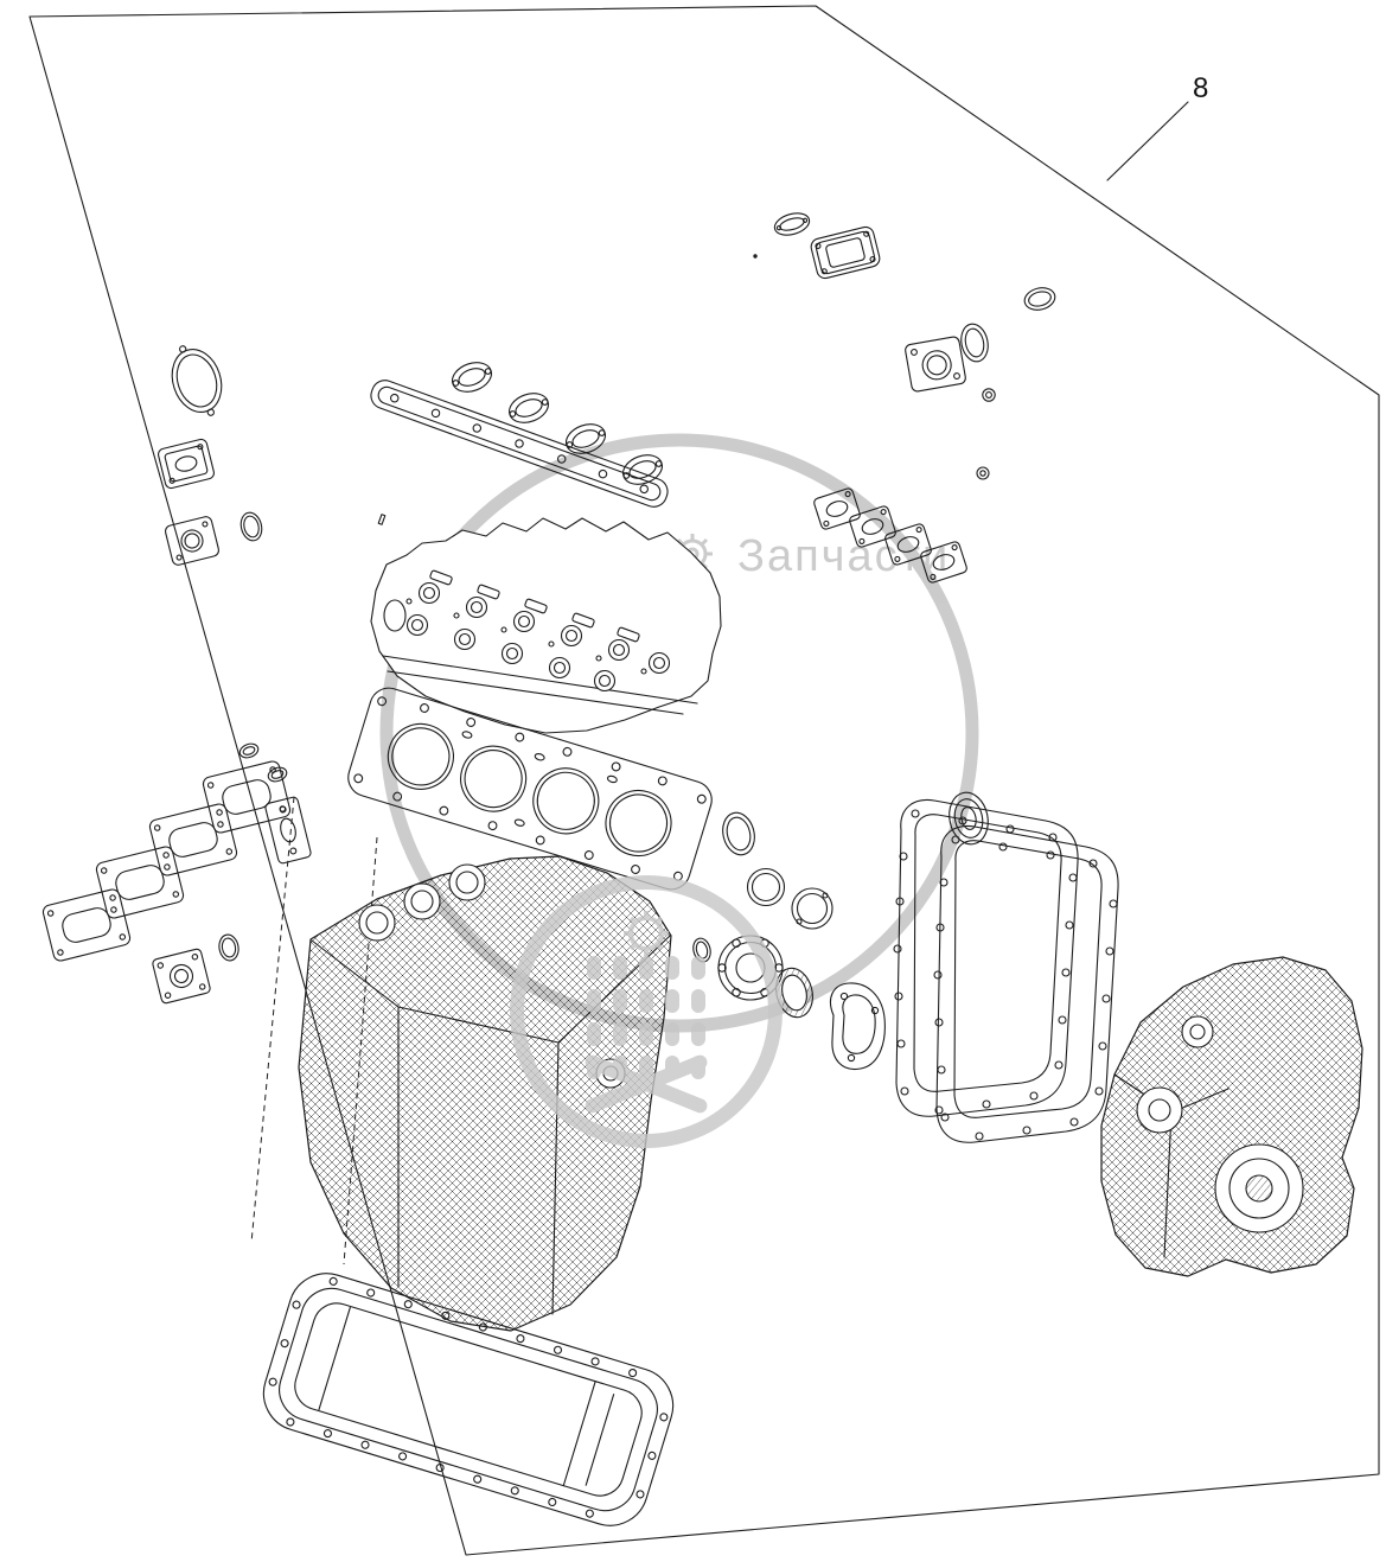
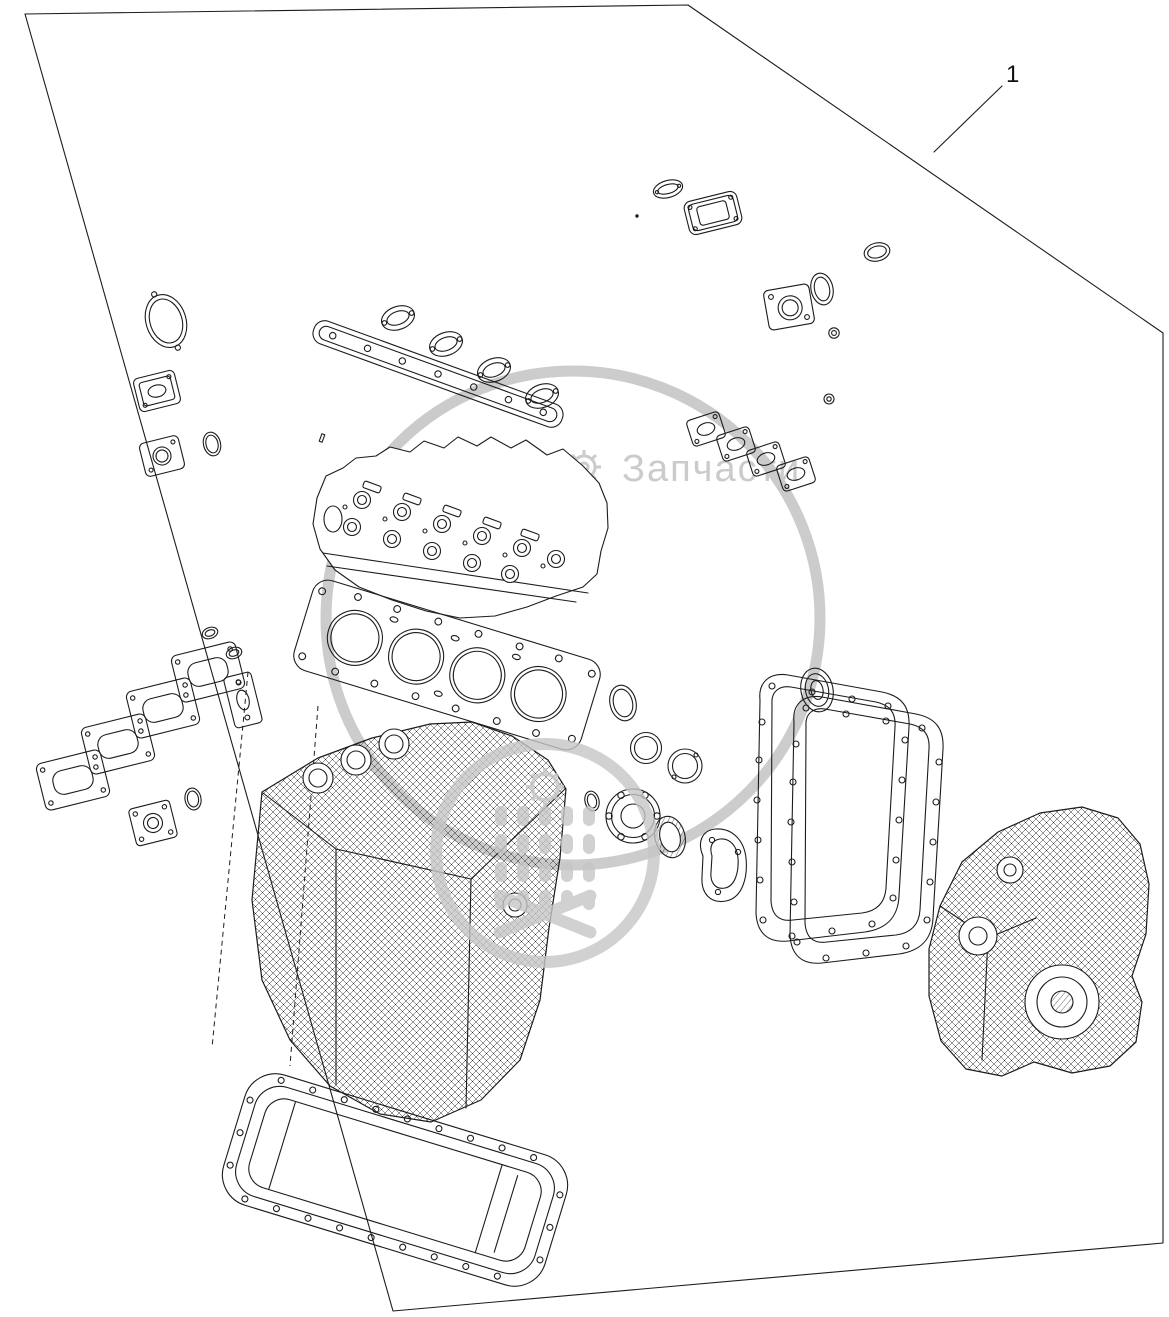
  Запчаси
- 8
+ 1
